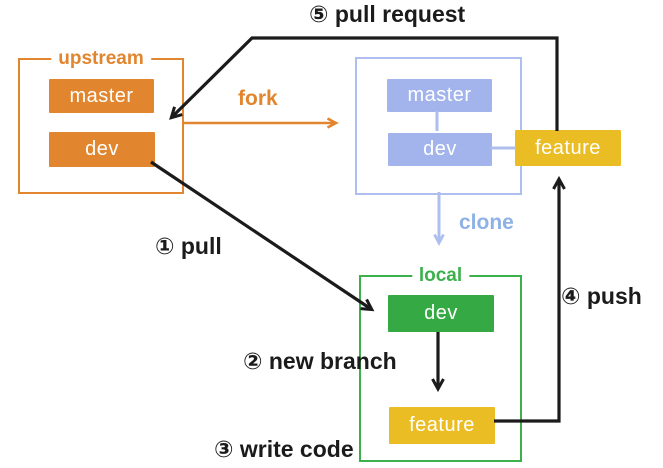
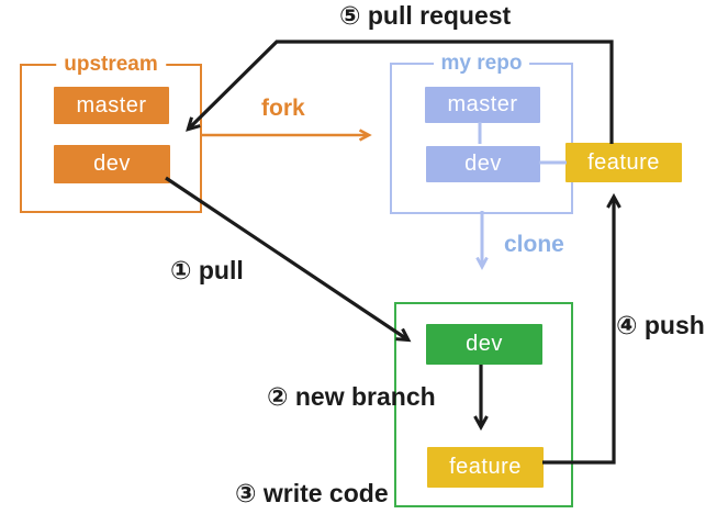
  upstream
  master
  dev
+ my repo
  master
  dev
  feature
- local
  dev
  feature
  fork
  clone
  ① pull
  ② new branch
  ③ write code
  ④ push
  ⑤ pull request
